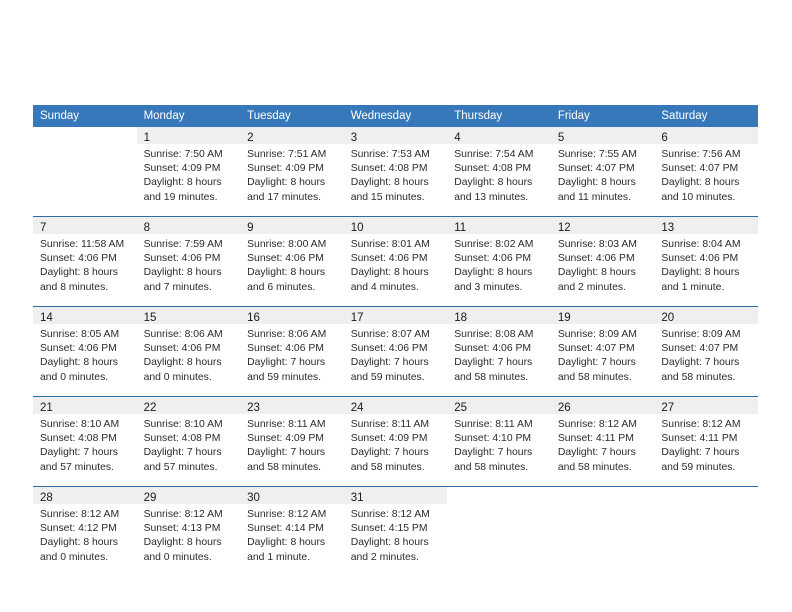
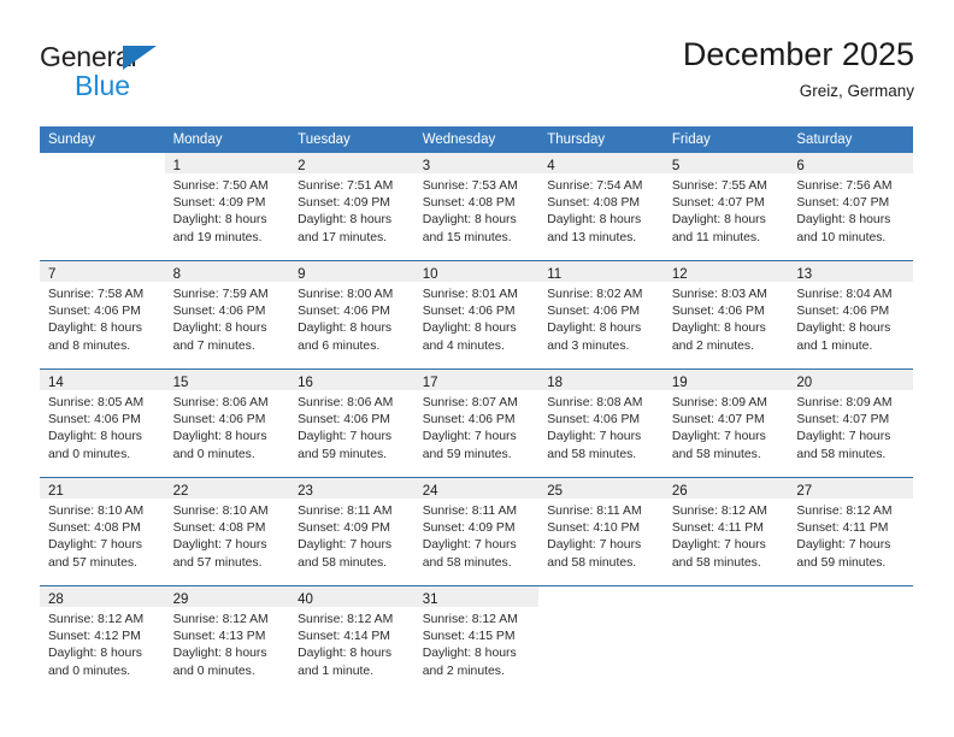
+ General
+ Blue
+ December 2025
+ Greiz, Germany
  Sunday	Monday	Tuesday	Wednesday	Thursday	Friday	Saturday
  	1Sunrise: 7:50 AMSunset: 4:09 PMDaylight: 8 hoursand 19 minutes.	2Sunrise: 7:51 AMSunset: 4:09 PMDaylight: 8 hoursand 17 minutes.	3Sunrise: 7:53 AMSunset: 4:08 PMDaylight: 8 hoursand 15 minutes.	4Sunrise: 7:54 AMSunset: 4:08 PMDaylight: 8 hoursand 13 minutes.	5Sunrise: 7:55 AMSunset: 4:07 PMDaylight: 8 hoursand 11 minutes.	6Sunrise: 7:56 AMSunset: 4:07 PMDaylight: 8 hoursand 10 minutes.
- 7Sunrise: 11:58 AMSunset: 4:06 PMDaylight: 8 hoursand 8 minutes.	8Sunrise: 7:59 AMSunset: 4:06 PMDaylight: 8 hoursand 7 minutes.	9Sunrise: 8:00 AMSunset: 4:06 PMDaylight: 8 hoursand 6 minutes.	10Sunrise: 8:01 AMSunset: 4:06 PMDaylight: 8 hoursand 4 minutes.	11Sunrise: 8:02 AMSunset: 4:06 PMDaylight: 8 hoursand 3 minutes.	12Sunrise: 8:03 AMSunset: 4:06 PMDaylight: 8 hoursand 2 minutes.	13Sunrise: 8:04 AMSunset: 4:06 PMDaylight: 8 hoursand 1 minute.
+ 7Sunrise: 7:58 AMSunset: 4:06 PMDaylight: 8 hoursand 8 minutes.	8Sunrise: 7:59 AMSunset: 4:06 PMDaylight: 8 hoursand 7 minutes.	9Sunrise: 8:00 AMSunset: 4:06 PMDaylight: 8 hoursand 6 minutes.	10Sunrise: 8:01 AMSunset: 4:06 PMDaylight: 8 hoursand 4 minutes.	11Sunrise: 8:02 AMSunset: 4:06 PMDaylight: 8 hoursand 3 minutes.	12Sunrise: 8:03 AMSunset: 4:06 PMDaylight: 8 hoursand 2 minutes.	13Sunrise: 8:04 AMSunset: 4:06 PMDaylight: 8 hoursand 1 minute.
  14Sunrise: 8:05 AMSunset: 4:06 PMDaylight: 8 hoursand 0 minutes.	15Sunrise: 8:06 AMSunset: 4:06 PMDaylight: 8 hoursand 0 minutes.	16Sunrise: 8:06 AMSunset: 4:06 PMDaylight: 7 hoursand 59 minutes.	17Sunrise: 8:07 AMSunset: 4:06 PMDaylight: 7 hoursand 59 minutes.	18Sunrise: 8:08 AMSunset: 4:06 PMDaylight: 7 hoursand 58 minutes.	19Sunrise: 8:09 AMSunset: 4:07 PMDaylight: 7 hoursand 58 minutes.	20Sunrise: 8:09 AMSunset: 4:07 PMDaylight: 7 hoursand 58 minutes.
  21Sunrise: 8:10 AMSunset: 4:08 PMDaylight: 7 hoursand 57 minutes.	22Sunrise: 8:10 AMSunset: 4:08 PMDaylight: 7 hoursand 57 minutes.	23Sunrise: 8:11 AMSunset: 4:09 PMDaylight: 7 hoursand 58 minutes.	24Sunrise: 8:11 AMSunset: 4:09 PMDaylight: 7 hoursand 58 minutes.	25Sunrise: 8:11 AMSunset: 4:10 PMDaylight: 7 hoursand 58 minutes.	26Sunrise: 8:12 AMSunset: 4:11 PMDaylight: 7 hoursand 58 minutes.	27Sunrise: 8:12 AMSunset: 4:11 PMDaylight: 7 hoursand 59 minutes.
- 28Sunrise: 8:12 AMSunset: 4:12 PMDaylight: 8 hoursand 0 minutes.	29Sunrise: 8:12 AMSunset: 4:13 PMDaylight: 8 hoursand 0 minutes.	30Sunrise: 8:12 AMSunset: 4:14 PMDaylight: 8 hoursand 1 minute.	31Sunrise: 8:12 AMSunset: 4:15 PMDaylight: 8 hoursand 2 minutes.
+ 28Sunrise: 8:12 AMSunset: 4:12 PMDaylight: 8 hoursand 0 minutes.	29Sunrise: 8:12 AMSunset: 4:13 PMDaylight: 8 hoursand 0 minutes.	40Sunrise: 8:12 AMSunset: 4:14 PMDaylight: 8 hoursand 1 minute.	31Sunrise: 8:12 AMSunset: 4:15 PMDaylight: 8 hoursand 2 minutes.
